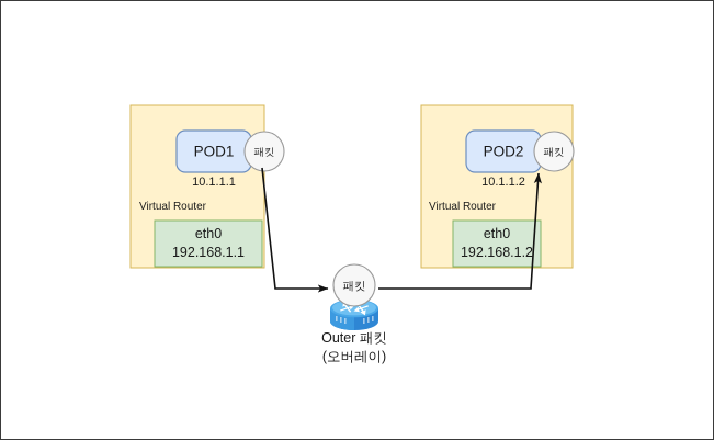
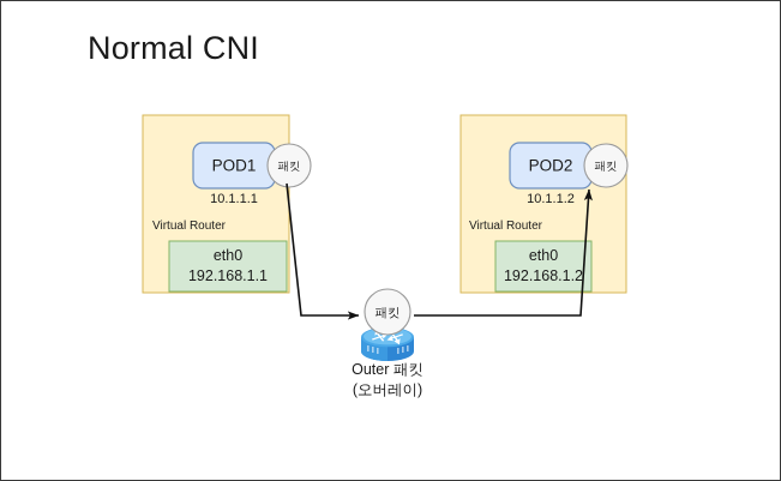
+ Normal CNI
  POD1
  10.1.1.1
  Virtual Router
  eth0
  192.168.1.1
  패킷
  POD2
  10.1.1.2
  Virtual Router
  eth0
  192.168.1.2
  패킷
  Outer 패킷
  (오버레이)
  패킷
